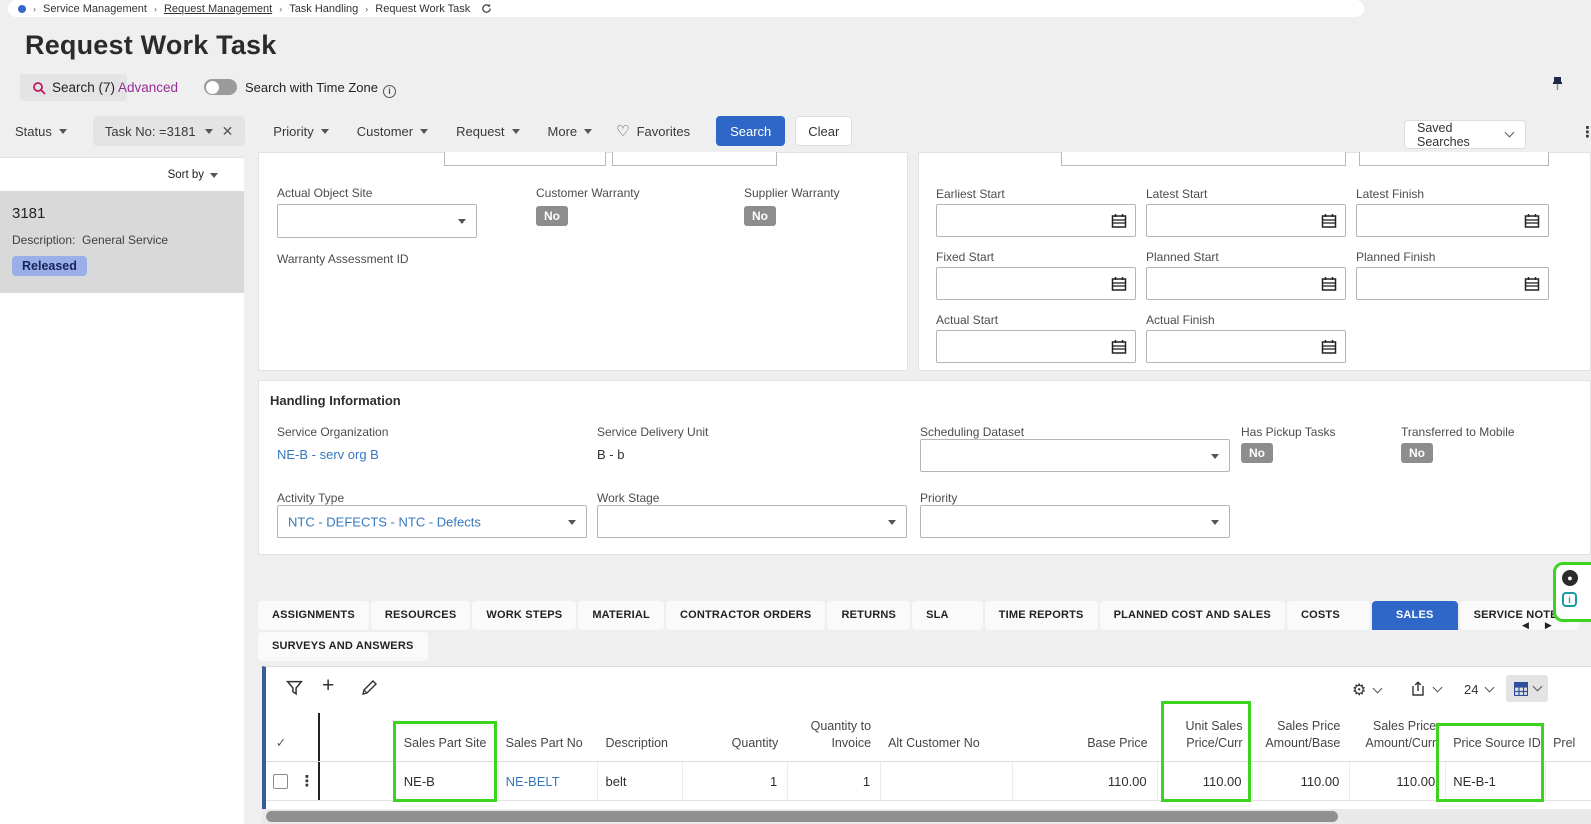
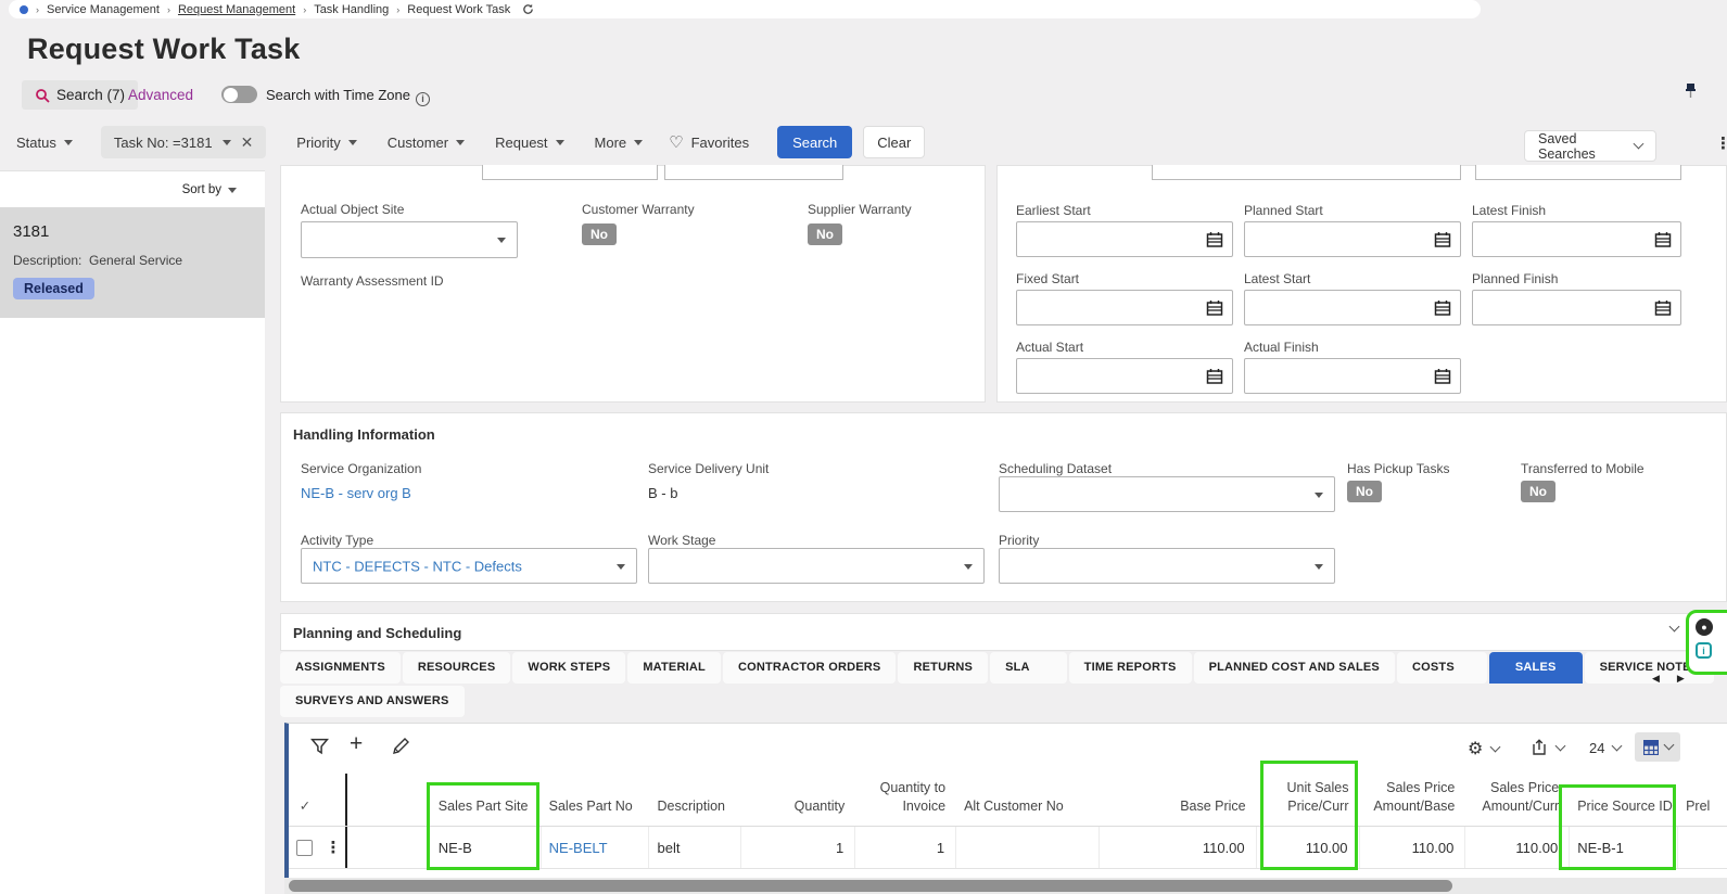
  ›
  Service Management
  ›
  Request Management
  ›
  Task Handling
  ›
  Request Work Task
  Request Work Task
  Search (7)
  Advanced
  Search with Time Zone i
  Status
  Task No: =3181
  ✕
  Priority
  Customer
  Request
  More
  ♡
  Favorites
  Search
  Clear
  Saved Searches
  ⋮
  Sort by
  3181
  Description: General Service
  Released
  Actual Object Site
  Customer Warranty
  No
  Supplier Warranty
  No
  Warranty Assessment ID
  Earliest Start
- Latest Start
+ Planned Start
  Latest Finish
  Fixed Start
- Planned Start
+ Latest Start
  Planned Finish
  Actual Start
  Actual Finish
  Handling Information
  Service Organization
  NE-B - serv org B
  Service Delivery Unit
  B - b
  Scheduling Dataset
  Has Pickup Tasks
  No
  Transferred to Mobile
  No
  Activity Type
  NTC - DEFECTS - NTC - Defects
  Work Stage
  Priority
+ Planning and Scheduling
  ASSIGNMENTS
  RESOURCES
  WORK STEPS
  MATERIAL
  CONTRACTOR ORDERS
  RETURNS
  SLA
  TIME REPORTS
  PLANNED COST AND SALES
  COSTS
  SALES
  SERVICE NOT
  SURVEYS AND ANSWERS
  ◀
  ▶
  ●
  i
  +
  ⚙
  24
  ✓
  Sales Part Site
  Sales Part No
  Description
  Quantity
  Quantity to Invoice
  Alt Customer No
  Base Price
  Unit Sales Price/Curr
  Sales Price Amount/Base
  Sales Price Amount/Curr
  Price Source ID
  Prel
  ⋮
  NE-B
  NE-BELT
  belt
  1
  1
  110.00
  110.00
  110.00
  110.00
  NE-B-1
